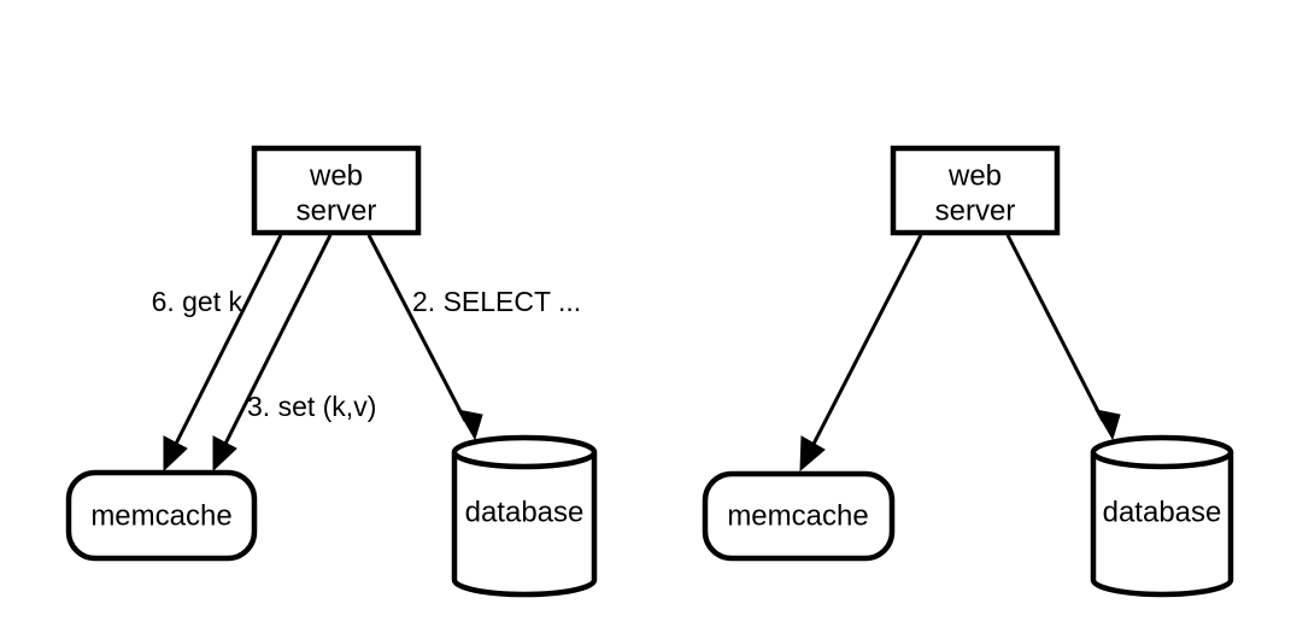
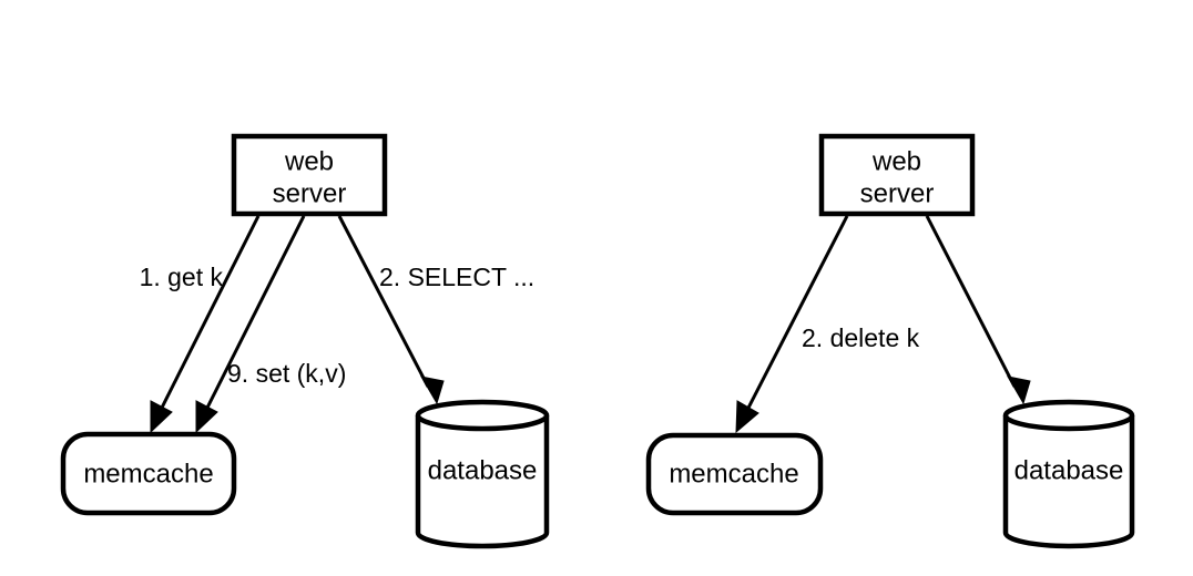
- 6. get k
+ 1. get k
- 3. set (k,v)
+ 9. set (k,v)
  2. SELECT ...
  web
  server
  memcache
  database
+ 2. delete k
  web
  server
  memcache
  database
